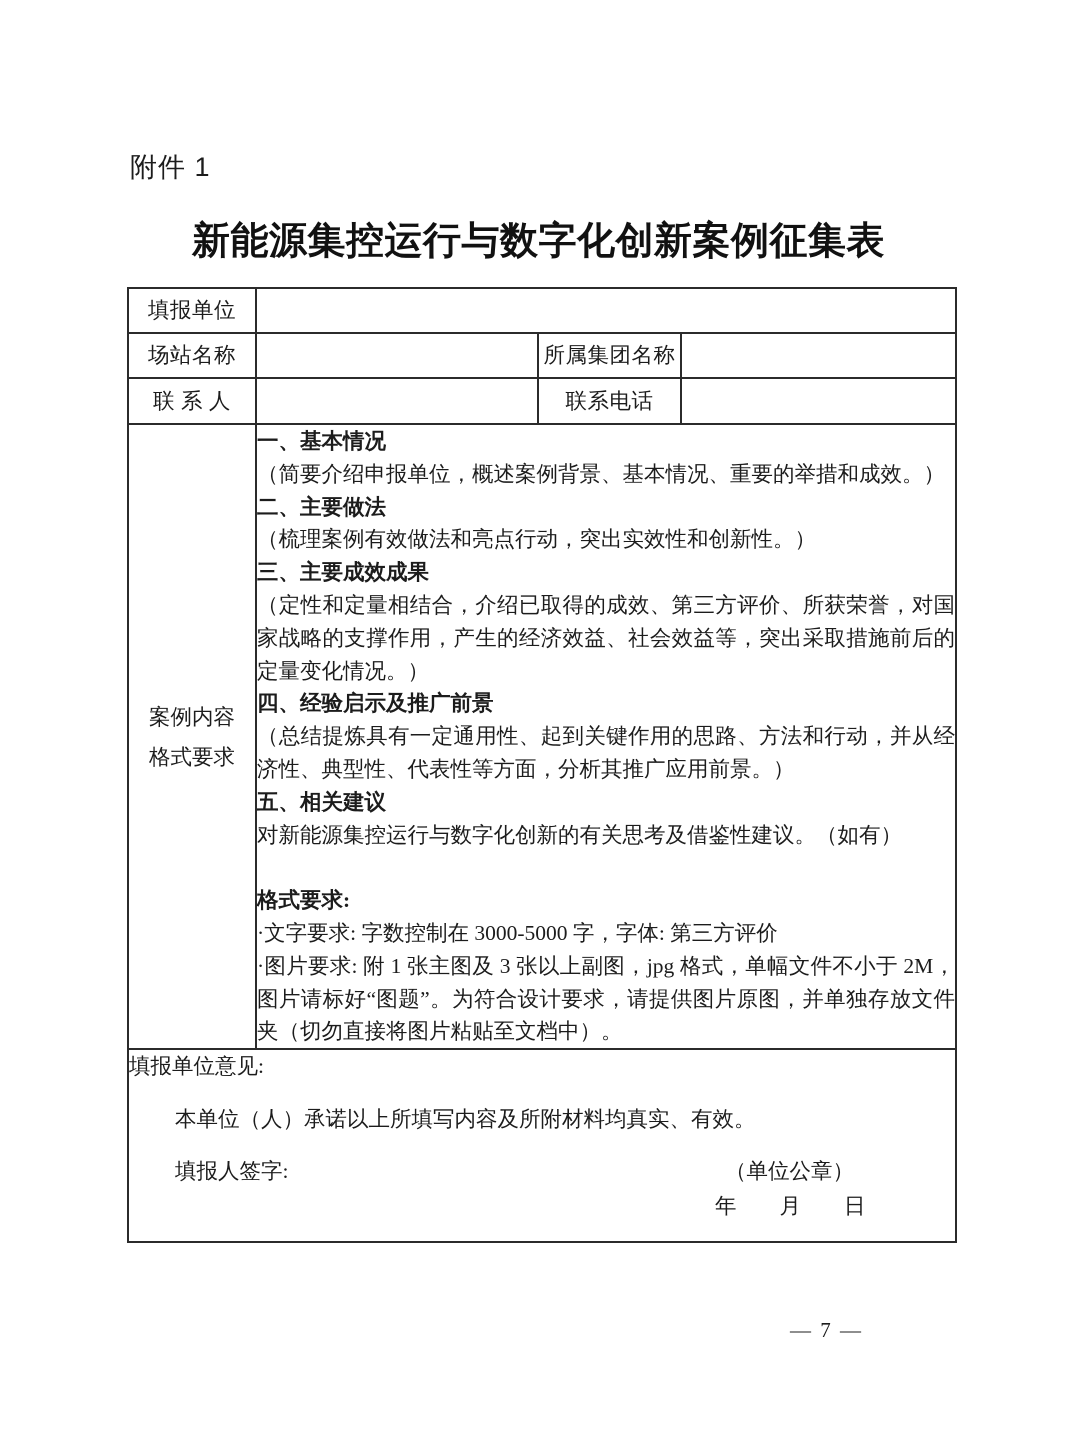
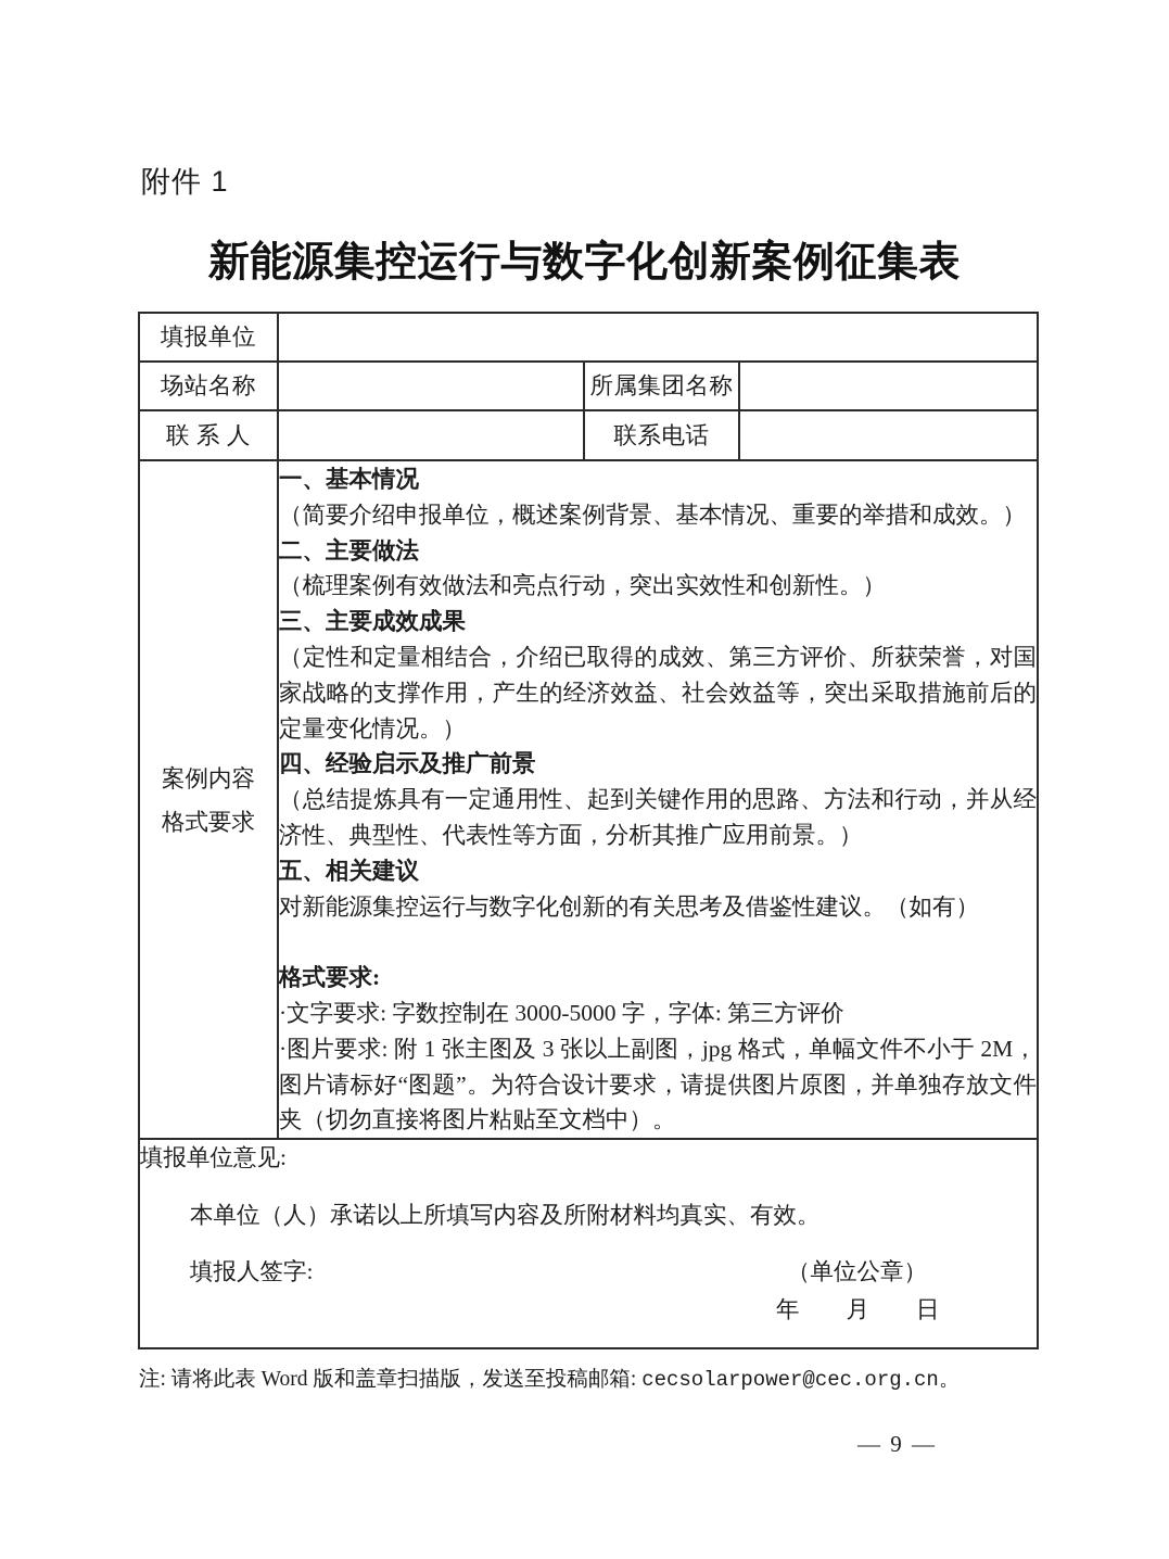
  附件 1
  新能源集控运行与数字化创新案例征集表
  填报单位
  场站名称		所属集团名称
  联 系 人		联系电话
  案例内容 格式要求	一、基本情况 （简要介绍申报单位，概述案例背景、基本情况、重要的举措和成效。） 二、主要做法 （梳理案例有效做法和亮点行动，突出实效性和创新性。） 三、主要成效成果 （定性和定量相结合，介绍已取得的成效、第三方评价、所获荣誉，对国家战略的支撑作用，产生的经济效益、社会效益等，突出采取措施前后的定量变化情况。） 四、经验启示及推广前景 （总结提炼具有一定通用性、起到关键作用的思路、方法和行动，并从经济性、典型性、代表性等方面，分析其推广应用前景。） 五、相关建议 对新能源集控运行与数字化创新的有关思考及借鉴性建议。（如有） 格式要求: ·文字要求: 字数控制在 3000-5000 字，字体: 第三方评价 ·图片要求: 附 1 张主图及 3 张以上副图，jpg 格式，单幅文件不小于 2M，图片请标好“图题”。为符合设计要求，请提供图片原图，并单独存放文件夹（切勿直接将图片粘贴至文档中）。
  填报单位意见: 本单位（人）承诺以上所填写内容及所附材料均真实、有效。 填报人签字: （单位公章） 年 月 日
+ 注: 请将此表 Word 版和盖章扫描版，发送至投稿邮箱: cecsolarpower@cec.org.cn。
- — 7 —
+ — 9 —
